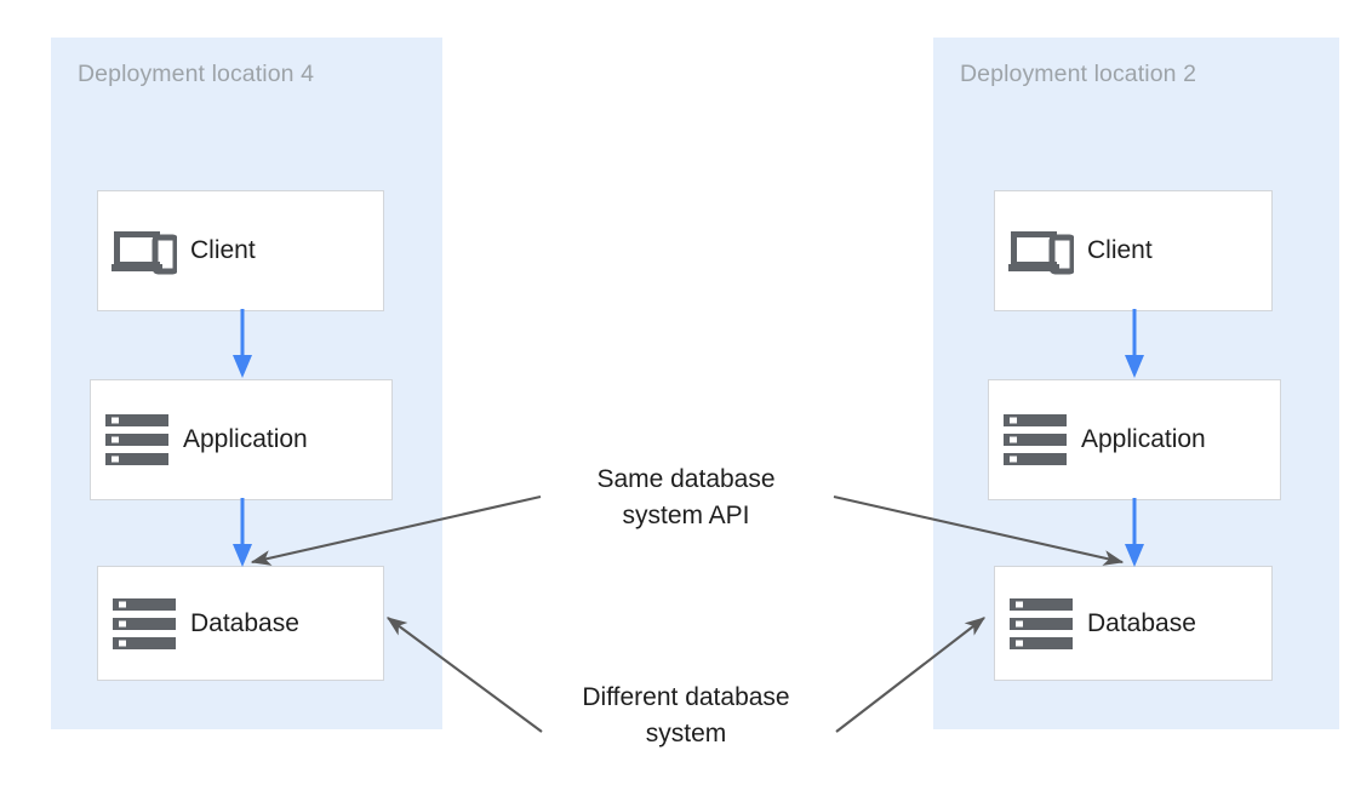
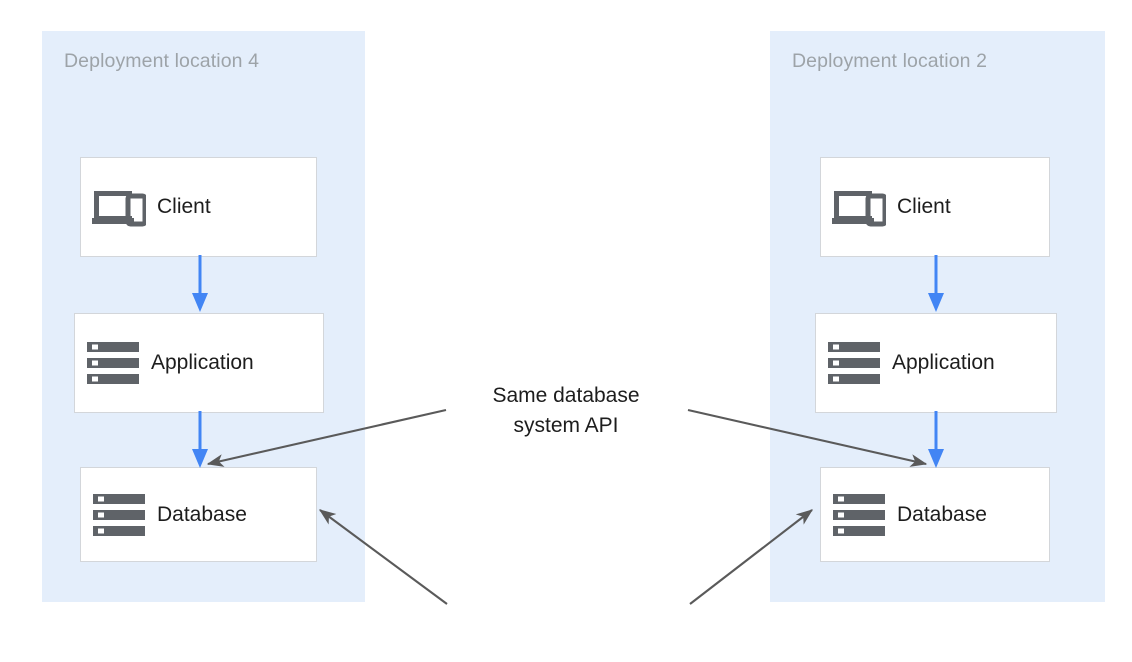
  Deployment location 4
  Deployment location 2
  Client
  Application
  Database
  Client
  Application
  Database
  Same database
  system API
- Different database
- system
